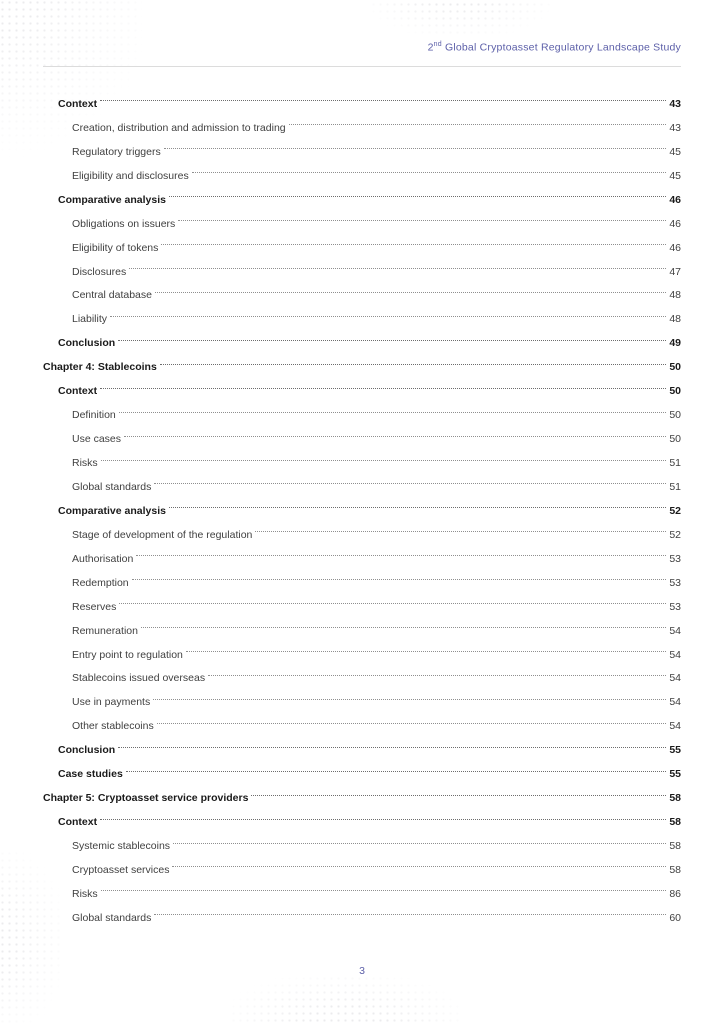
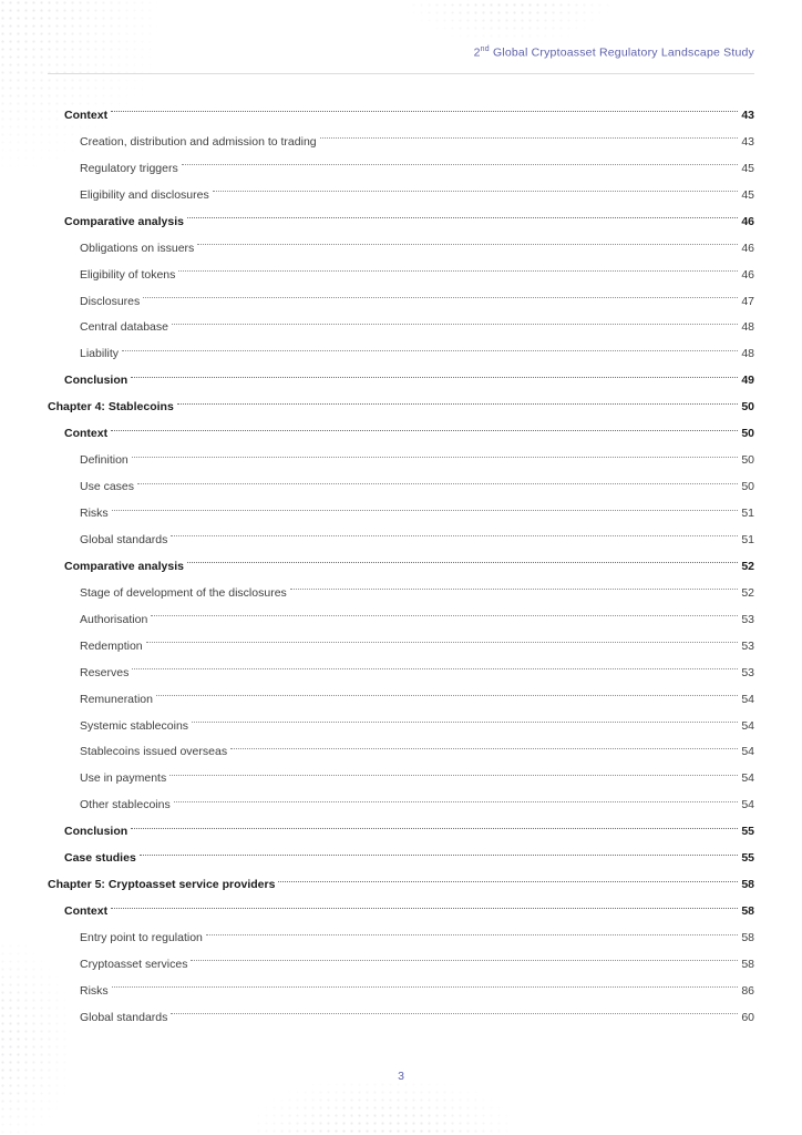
  2 Global Cryptoasset Regulatory Landscape Study
  Context
  43
  Creation, distribution and admission to trading
  43
  Regulatory triggers
  45
  Eligibility and disclosures
  45
  Comparative analysis
  46
  Obligations on issuers
  46
  Eligibility of tokens
  46
  Disclosures
  47
  Central database
  48
  Liability
  48
  Conclusion
  49
  Chapter 4: Stablecoins
  50
  Context
  50
  Definition
  50
  Use cases
  50
  Risks
  51
  Global standards
  51
  Comparative analysis
  52
- Stage of development of the regulation
+ Stage of development of the disclosures
  52
  Authorisation
  53
  Redemption
  53
  Reserves
  53
  Remuneration
  54
- Entry point to regulation
+ Systemic stablecoins
  54
  Stablecoins issued overseas
  54
  Use in payments
  54
  Other stablecoins
  54
  Conclusion
  55
  Case studies
  55
  Chapter 5: Cryptoasset service providers
  58
  Context
  58
- Systemic stablecoins
+ Entry point to regulation
  58
  Cryptoasset services
  58
  Risks
  86
  Global standards
  60
  3
